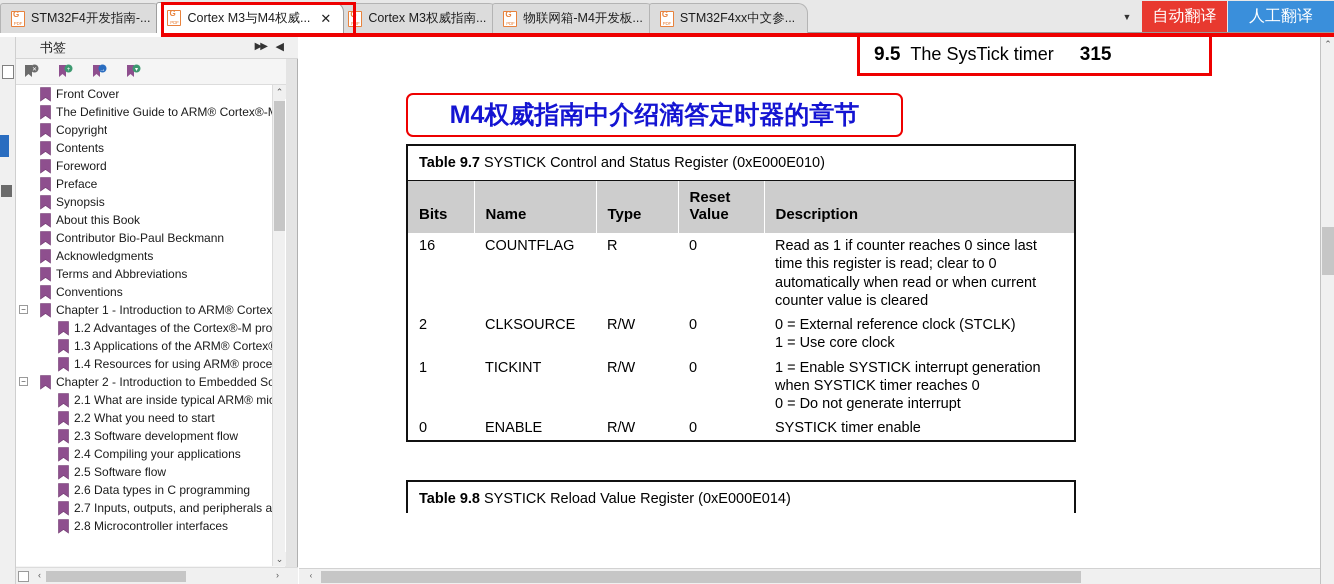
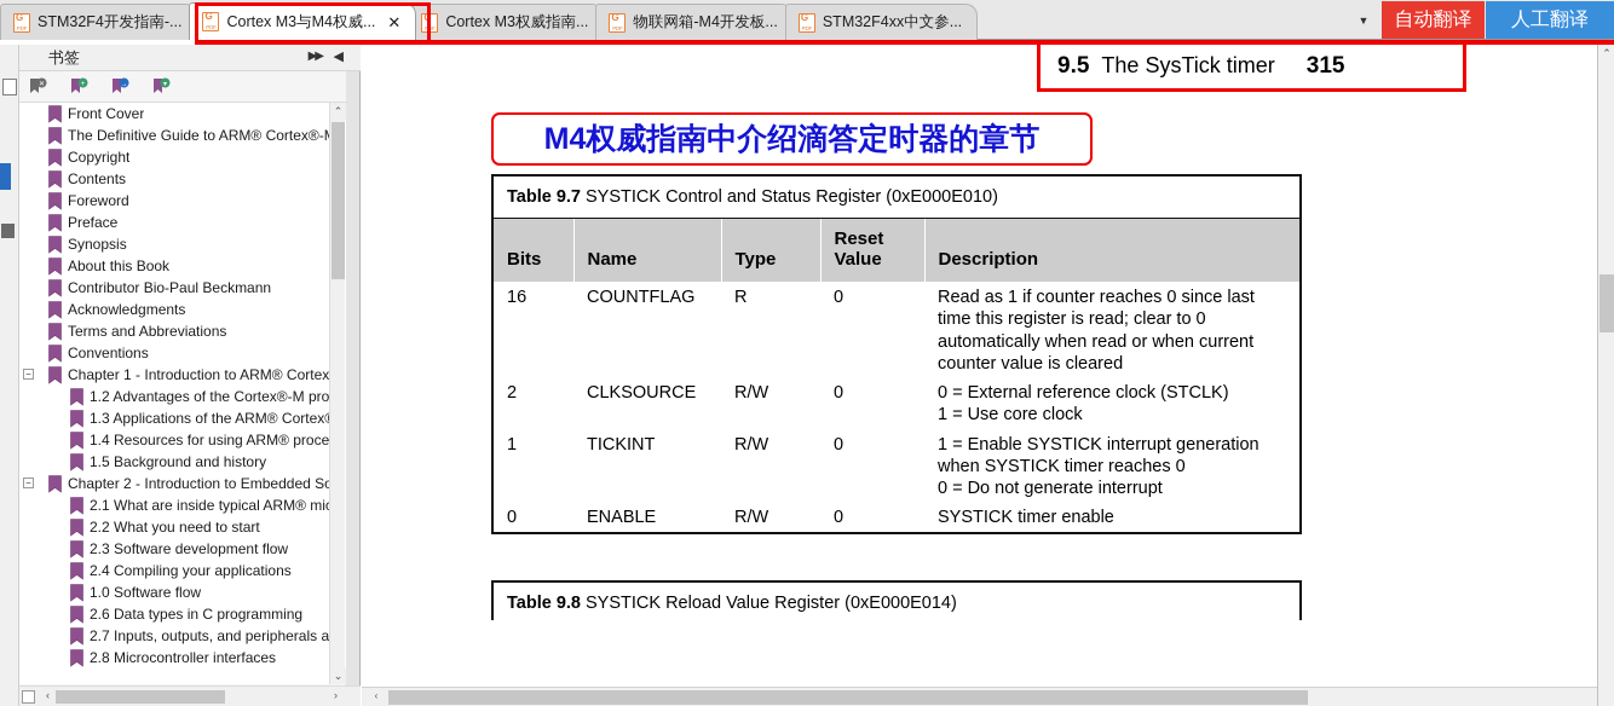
  STM32F4开发指南-...
  Cortex M3与M4权威...
  ✕
  Cortex M3权威指南...
  物联网箱-M4开发板...
  STM32F4xx中文参...
  ▼
  自动翻译
  人工翻译
  书签
  ▶▶
  ◀
  Front Cover
  The Definitive Guide to ARM® Cortex®-
  Copyright
  Contents
  Foreword
  Preface
  Synopsis
  About this Book
  Contributor Bio-Paul Beckmann
  Acknowledgments
  Terms and Abbreviations
  Conventions
  −
  Chapter 1 - Introduction to ARM® Cortex
  1.2 Advantages of the Cortex®-M pro
  1.3 Applications of the ARM® Cortex
  1.4 Resources for using ARM® proce
+ 1.5 Background and history
  −
  Chapter 2 - Introduction to Embedded S
  2.1 What are inside typical ARM® mi
  2.2 What you need to start
  2.3 Software development flow
  2.4 Compiling your applications
- 2.5 Software flow
+ 1.0 Software flow
  2.6 Data types in C programming
  2.7 Inputs, outputs, and peripherals a
  2.8 Microcontroller interfaces
  ⌃
  ⌄
  ‹
  ›
  9.5
  The SysTick timer
  315
  M4权威指南中介绍滴答定时器的章节
  Table 9.7 SYSTICK Control and Status Register (0xE000E010)
  Bits	Name	Type	Reset Value	Description
  16	COUNTFLAG	R	0	Read as 1 if counter reaches 0 since last time this register is read; clear to 0 automatically when read or when current counter value is cleared
  2	CLKSOURCE	R/W	0	0 = External reference clock (STCLK) 1 = Use core clock
  1	TICKINT	R/W	0	1 = Enable SYSTICK interrupt generation when SYSTICK timer reaches 0 0 = Do not generate interrupt
  0	ENABLE	R/W	0	SYSTICK timer enable
  Table 9.8 SYSTICK Reload Value Register (0xE000E014)
  ⌃
  ‹
